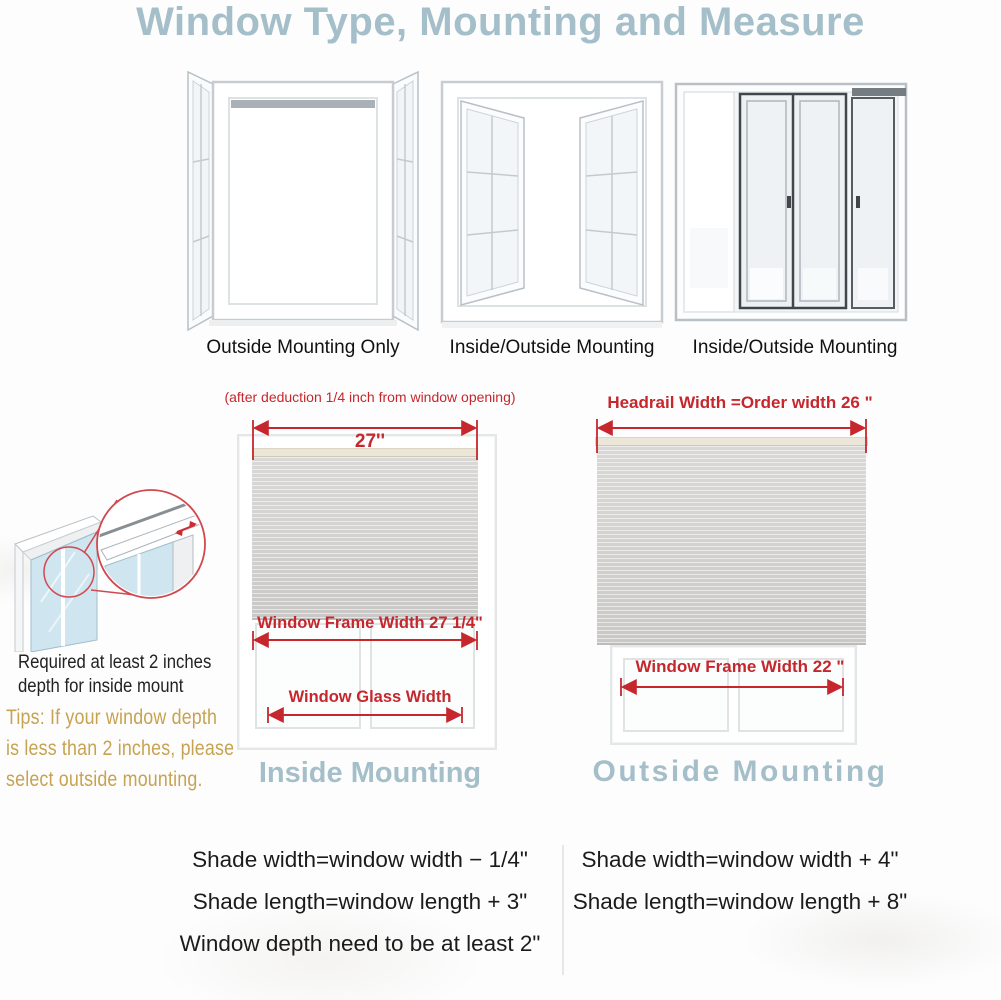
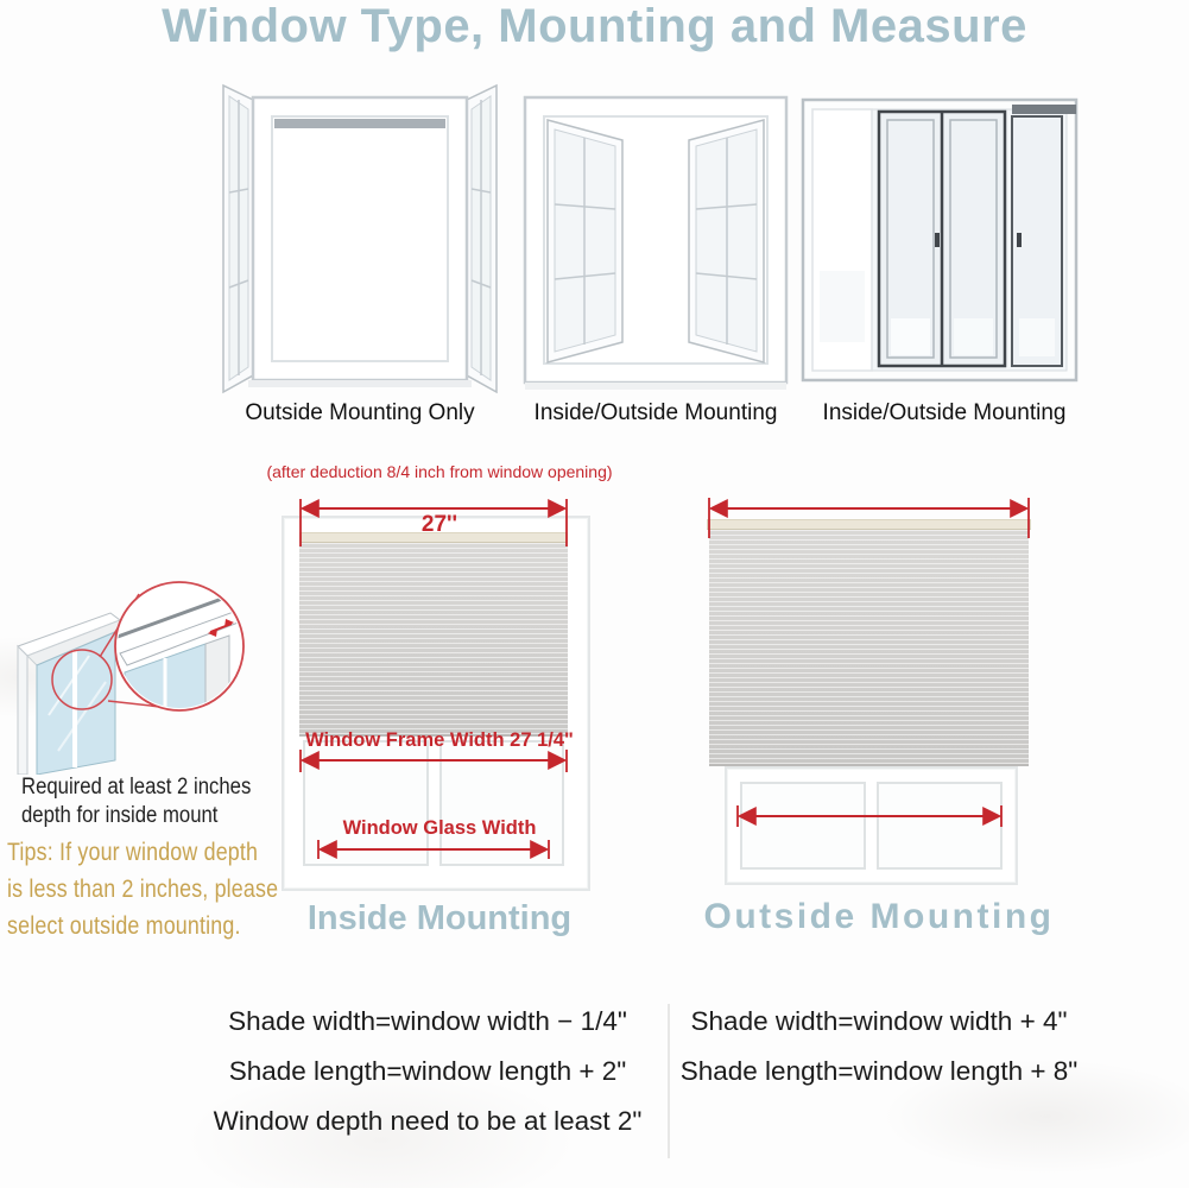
  Window Type, Mounting and Measure
  Outside Mounting Only
  Inside/Outside Mounting
  Inside/Outside Mounting
- (after deduction 1/4 inch from window opening)
+ (after deduction 8/4 inch from window opening)
  27''
  Window Frame Width 27 1/4"
  Window Glass Width
- Headrail Width =Order width 26 "
- Window Frame Width 22 "
  Required at least 2 inches
  depth for inside mount
  Tips: If your window depth
  is less than 2 inches, please
  select outside mounting.
  Inside Mounting
  Outside Mounting
  Shade width=window width − 1/4"
- Shade length=window length + 3"
+ Shade length=window length + 2"
  Window depth need to be at least 2"
  Shade width=window width + 4"
  Shade length=window length + 8"
